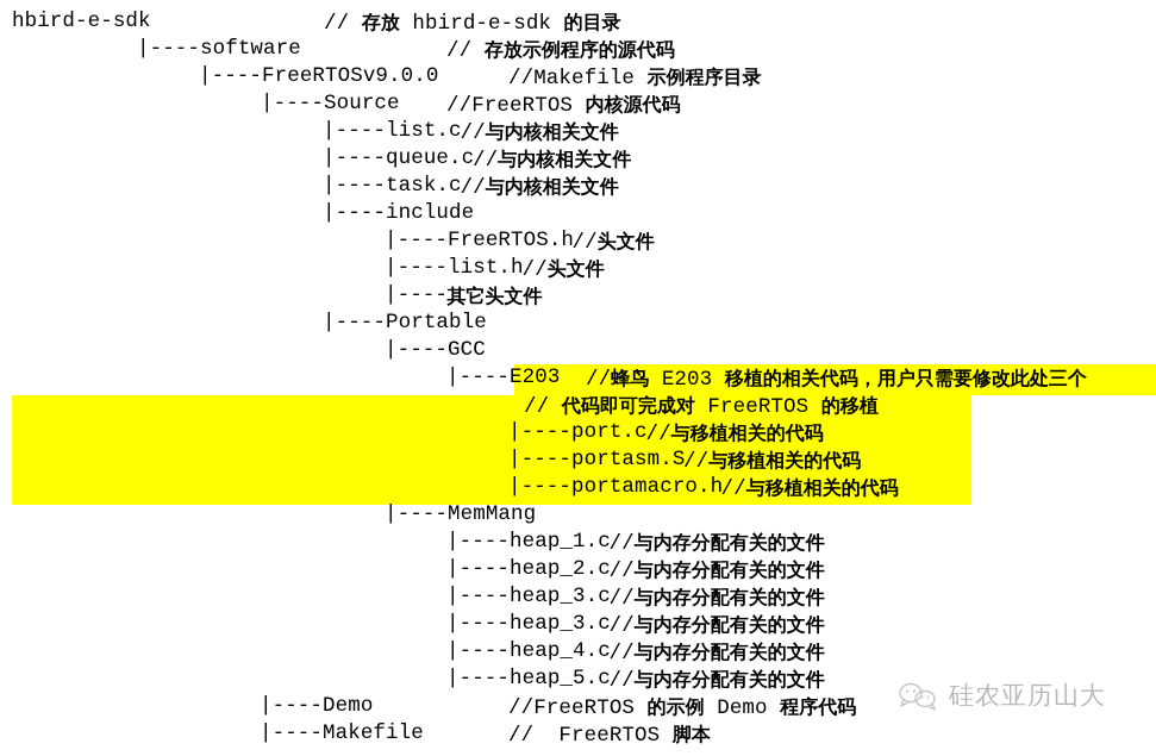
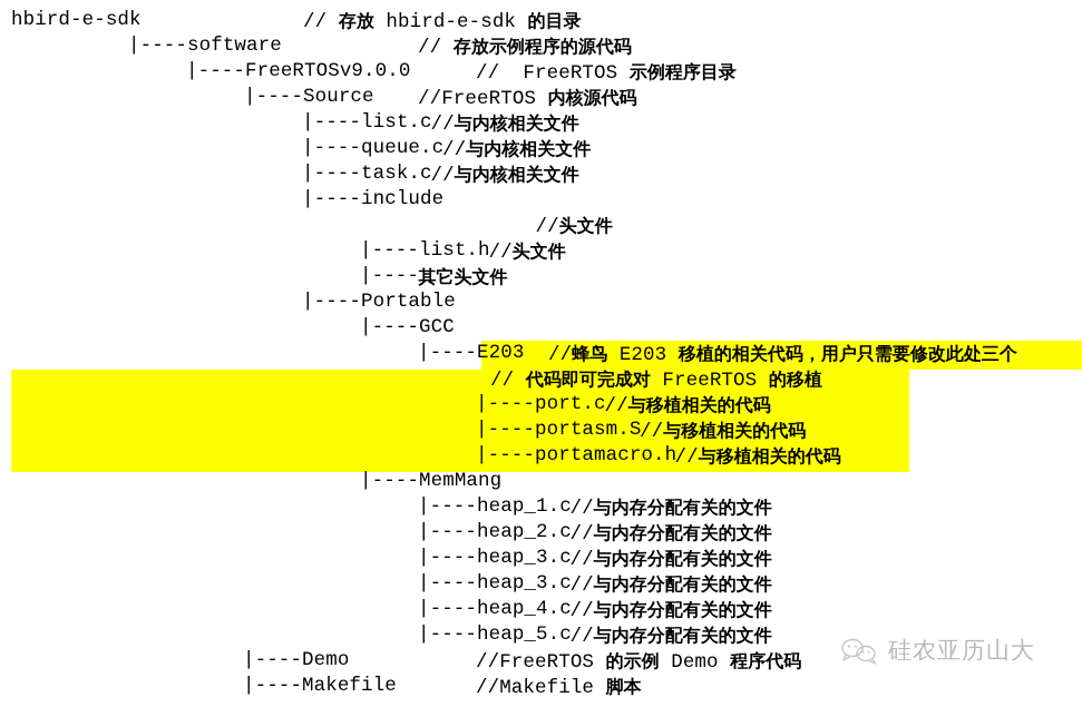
  hbird-e-sdk
  // 存放 hbird-e-sdk 的目录
  |----software
  // 存放示例程序的源代码
  |----FreeRTOSv9.0.0
- //Makefile 示例程序目录
+ // FreeRTOS 示例程序目录
  |----Source
  //FreeRTOS 内核源代码
  |----list.c
  //与内核相关文件
  |----queue.c
  //与内核相关文件
  |----task.c
  //与内核相关文件
  |----include
- |----FreeRTOS.h
  //头文件
  |----list.h
  //头文件
  |----
  其它头文件
  |----Portable
  |----GCC
  |----E203
  //蜂鸟 E203 移植的相关代码，用户只需要修改此处三个
  // 代码即可完成对 FreeRTOS 的移植
  |----port.c
  //与移植相关的代码
  |----portasm.S
  //与移植相关的代码
  |----portamacro.h
  //与移植相关的代码
  |----MemMang
  |----heap_1.c
  //与内存分配有关的文件
  |----heap_2.c
  //与内存分配有关的文件
  |----heap_3.c
  //与内存分配有关的文件
  |----heap_3.c
  //与内存分配有关的文件
  |----heap_4.c
  //与内存分配有关的文件
  |----heap_5.c
  //与内存分配有关的文件
  |----Demo
  //FreeRTOS 的示例 Demo 程序代码
  |----Makefile
- // FreeRTOS 脚本
+ //Makefile 脚本
  硅农亚历山大
